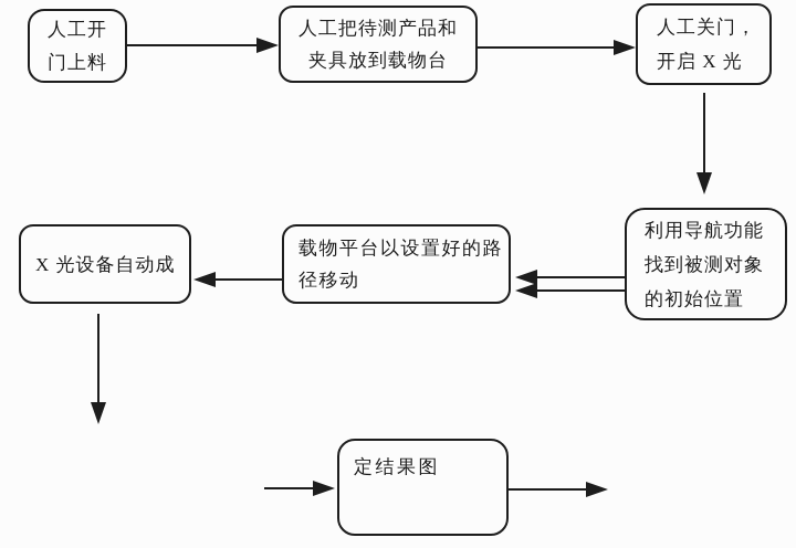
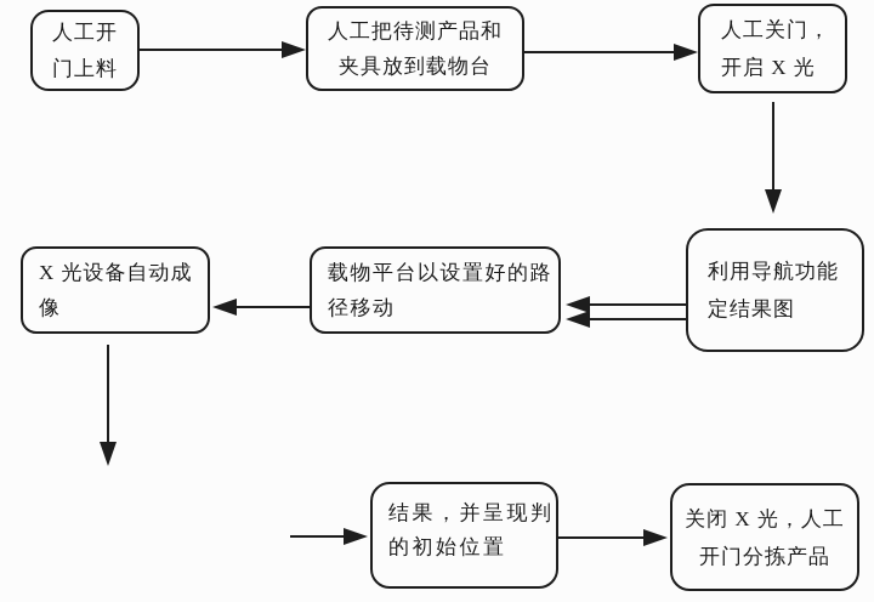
  人工开
  门上料
  人工把待测产品和
  夹具放到载物台
  人工关门，
  开启 X 光
  利用导航功能
- 找到被测对象
- 的初始位置
+ 定结果图
  载物平台以设置好的路
  径移动
  X 光设备自动成
+ 像
+ 结果，并呈现判
- 定结果图
+ 的初始位置
+ 关闭 X 光，人工
+ 开门分拣产品
